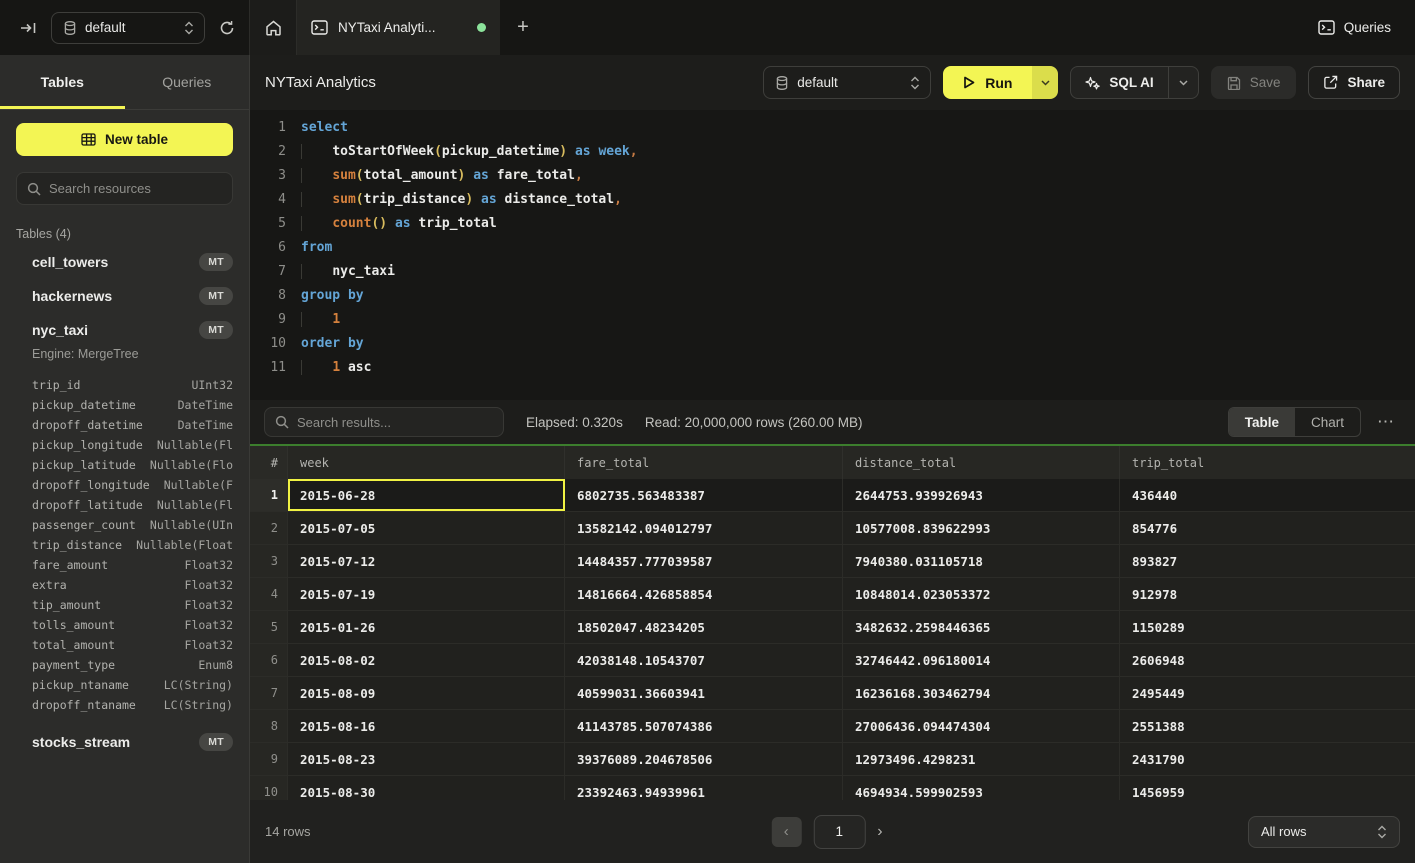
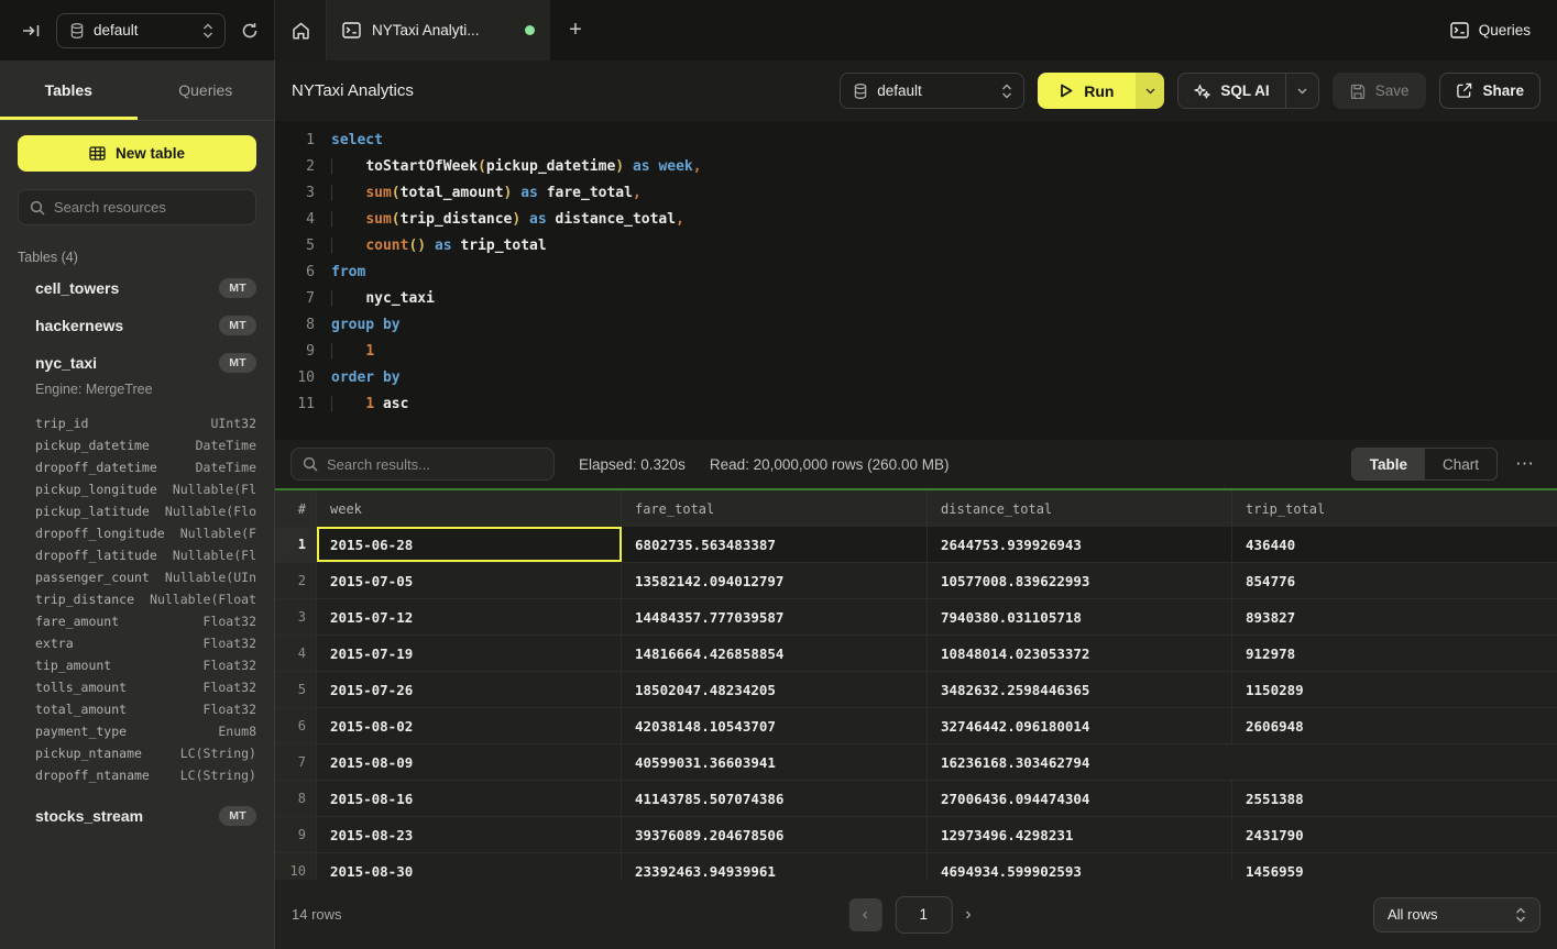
  default
  NYTaxi Analyti...
  +
  Queries
  Tables
  Queries
  New table
  Search resources
  Tables (4)
  cell_towers
  MT
  hackernews
  MT
  nyc_taxi
  MT
  Engine: MergeTree
  trip_id
  UInt32
  pickup_datetime
  DateTime
  dropoff_datetime
  DateTime
  pickup_longitude
  Nullable(Fl
  pickup_latitude
  Nullable(Flo
  dropoff_longitude
  Nullable(F
  dropoff_latitude
  Nullable(Fl
  passenger_count
  Nullable(UIn
  trip_distance
  Nullable(Float
  fare_amount
  Float32
  extra
  Float32
  tip_amount
  Float32
  tolls_amount
  Float32
  total_amount
  Float32
  payment_type
  Enum8
  pickup_ntaname
  LC(String)
  dropoff_ntaname
  LC(String)
  stocks_stream
  MT
  NYTaxi Analytics
  default
  Run
  SQL AI
  Save
  Share
  1
  select
  2
  toStartOfWeek(pickup_datetime) as week,
  3
  sum(total_amount) as fare_total,
  4
  sum(trip_distance) as distance_total,
  5
  count() as trip_total
  6
  from
  7
  nyc_taxi
  8
  group by
  9
  1
  10
  order by
  11
  1 asc
  Search results...
  Elapsed: 0.320s
  Read: 20,000,000 rows (260.00 MB)
  Table
  Chart
  ⋯
  #
  week
  fare_total
  distance_total
  trip_total
  1
  2015-06-28
  6802735.563483387
  2644753.939926943
  436440
  2
  2015-07-05
  13582142.094012797
  10577008.839622993
  854776
  3
  2015-07-12
  14484357.777039587
  7940380.031105718
  893827
  4
  2015-07-19
  14816664.426858854
  10848014.023053372
  912978
  5
- 2015-01-26
+ 2015-07-26
  18502047.48234205
  3482632.2598446365
  1150289
  6
  2015-08-02
  42038148.10543707
  32746442.096180014
  2606948
  7
  2015-08-09
  40599031.36603941
  16236168.303462794
- 2495449
  8
  2015-08-16
  41143785.507074386
  27006436.094474304
  2551388
  9
  2015-08-23
  39376089.204678506
  12973496.4298231
  2431790
  10
  2015-08-30
  23392463.94939961
  4694934.599902593
  1456959
  14 rows
  ‹
  1
  ›
  All rows
